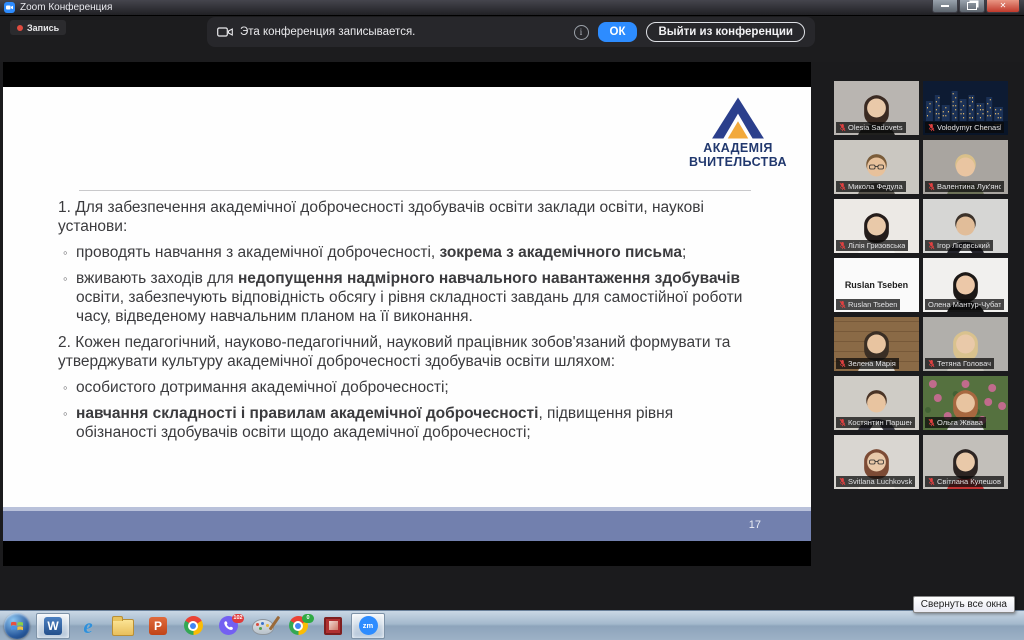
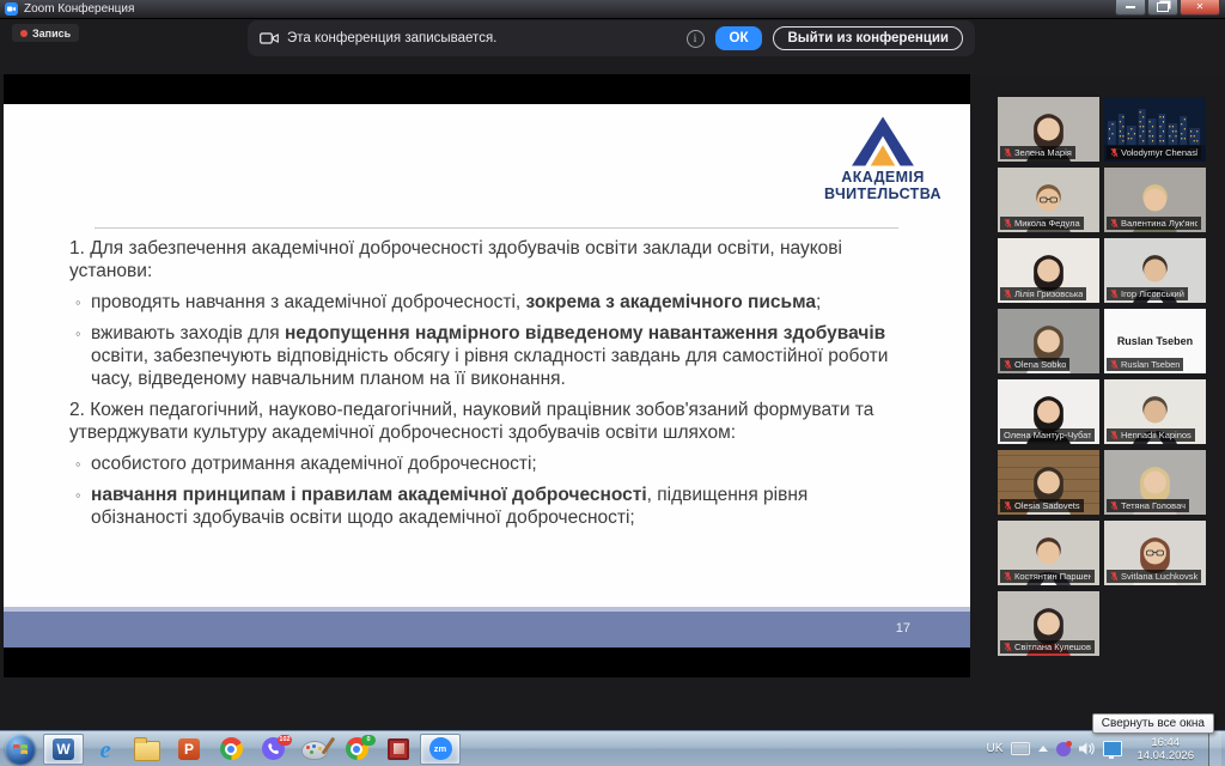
  Zoom Конференция
  ✕
  Запись
  Эта конференция записывается.
  i
  ОК
  Выйти из конференции
  АКАДЕМІЯ
  ВЧИТЕЛЬСТВА
  1. Для забезпечення академічної доброчесності здобувачів освіти заклади освіти, наукові установи:
  ◦
  проводять навчання з академічної доброчесності, зокрема з академічного письма;
  ◦
- вживають заходів для недопущення надмірного навчального навантаження здобувачів освіти, забезпечують відповідність обсягу і рівня складності завдань для самостійної роботи часу, відведеному навчальним планом на її виконання.
+ вживають заходів для недопущення надмірного відведеному навантаження здобувачів освіти, забезпечують відповідність обсягу і рівня складності завдань для самостійної роботи часу, відведеному навчальним планом на її виконання.
  2. Кожен педагогічний, науково-педагогічний, науковий працівник зобов'язаний формувати та утверджувати культуру академічної доброчесності здобувачів освіти шляхом:
  ◦
  особистого дотримання академічної доброчесності;
  ◦
- навчання складності і правилам академічної доброчесності, підвищення рівня обізнаності здобувачів освіти щодо академічної доброчесності;
+ навчання принципам і правилам академічної доброчесності, підвищення рівня обізнаності здобувачів освіти щодо академічної доброчесності;
  17
- Olesia Sadovets
+ Зелена Марія
  Volodymyr Chenas
  Микола Федула
  Валентина Лук'яно
  Лілія Гризовська
  Ігор Лісовський
+ Olena Sobko
  Ruslan Tseben
  Ruslan Tseben
  Олена Мантур-Чубат
+ Hennadii Kapinos
- Зелена Марія
+ Olesia Sadovets
  Тетяна Головач
  Костянтин Паршен
- Ольга Жвава
  Svitlana Luchkovsk
  Світлана Кулешов
  Свернуть все окна
  W
  e
  P
  zm
+ UK
+ 16:44
+ 14.04.2026
